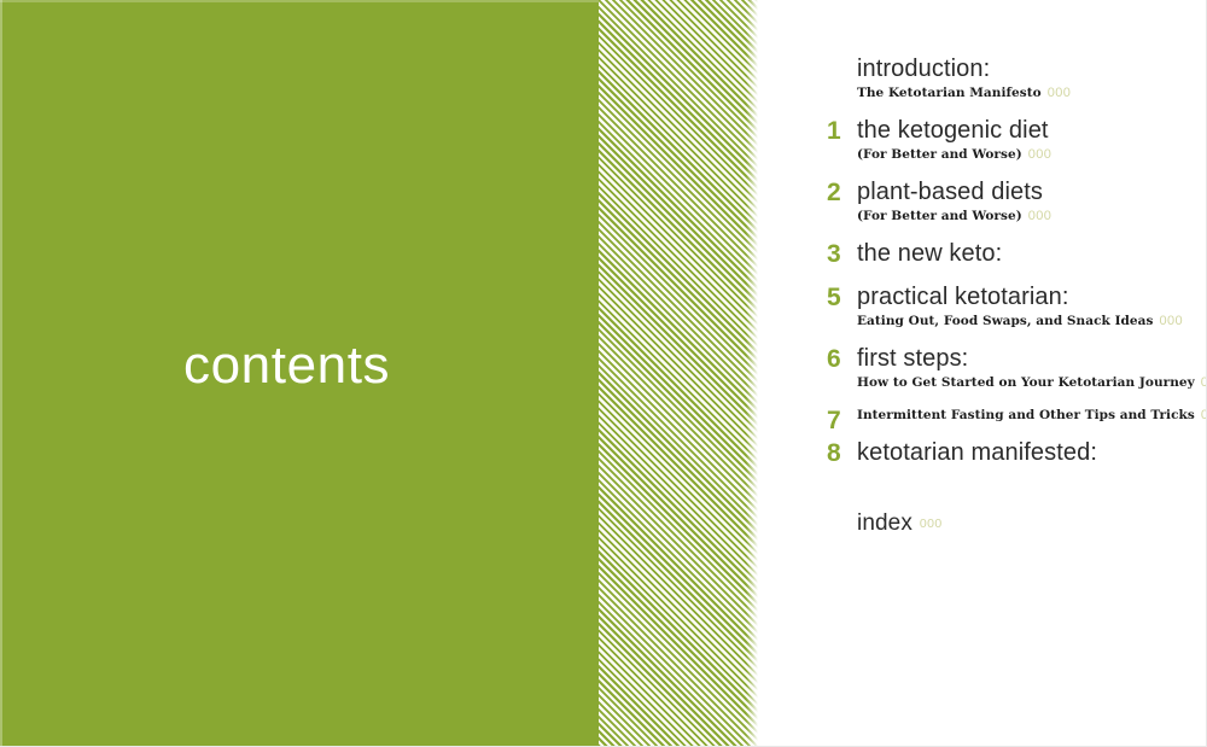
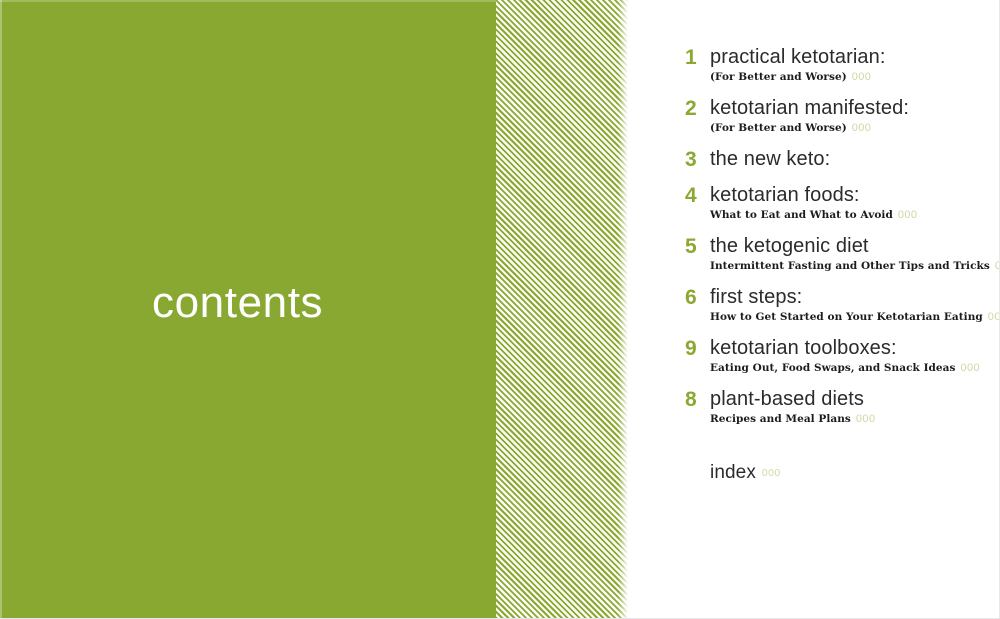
  contents
- introduction:
- The Ketotarian Manifesto 000
  1
- the ketogenic diet
+ practical ketotarian:
  (For Better and Worse) 000
  2
- plant-based diets
+ ketotarian manifested:
  (For Better and Worse) 000
  3
  the new keto:
+ 4
+ ketotarian foods:
+ What to Eat and What to Avoid 000
  5
- practical ketotarian:
+ the ketogenic diet
- Eating Out, Food Swaps, and Snack Ideas 000
+ Intermittent Fasting and Other Tips and Tricks 0
  6
  first steps:
- How to Get Started on Your Ketotarian Journey 0
+ How to Get Started on Your Ketotarian Eating 00
- 7
+ 9
+ ketotarian toolboxes:
- Intermittent Fasting and Other Tips and Tricks 0
+ Eating Out, Food Swaps, and Snack Ideas 000
  8
- ketotarian manifested:
+ plant-based diets
+ Recipes and Meal Plans 000
  index 000
